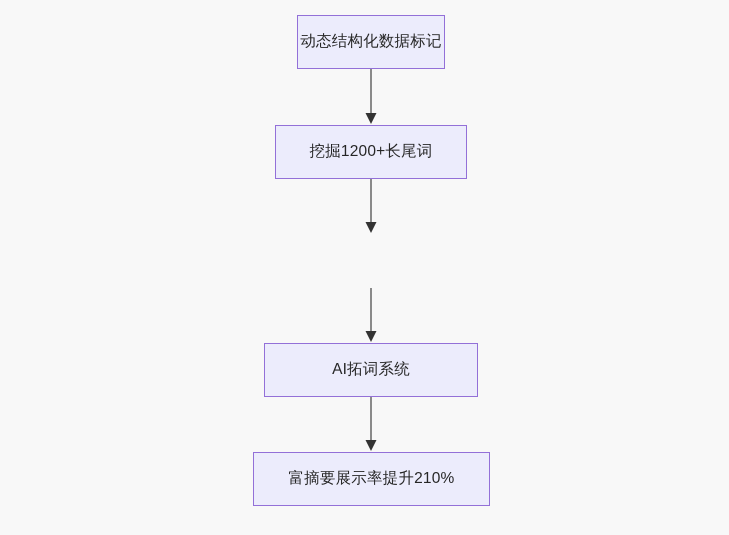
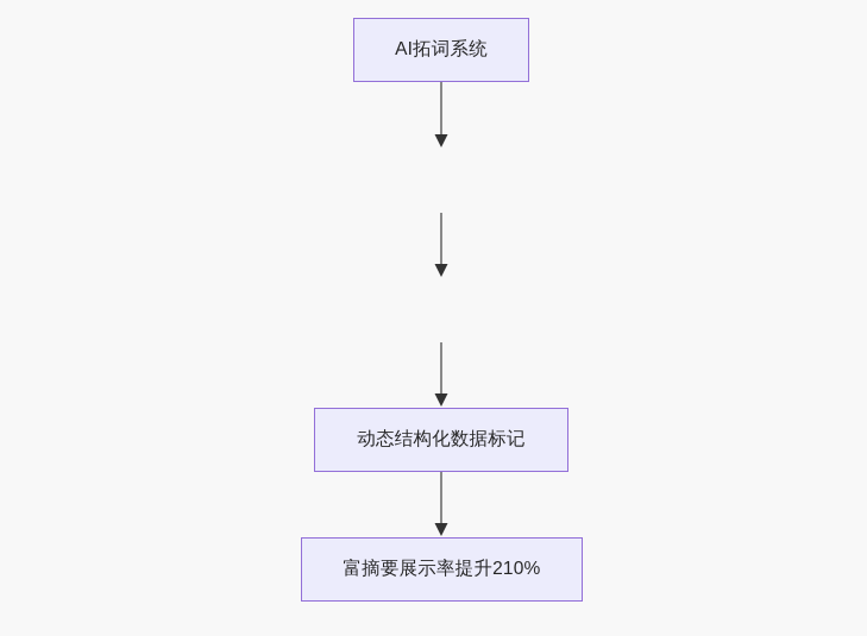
- 动态结构化数据标记
+ AI拓词系统
- 挖掘1200+长尾词
- AI拓词系统
+ 动态结构化数据标记
  富摘要展示率提升210%
